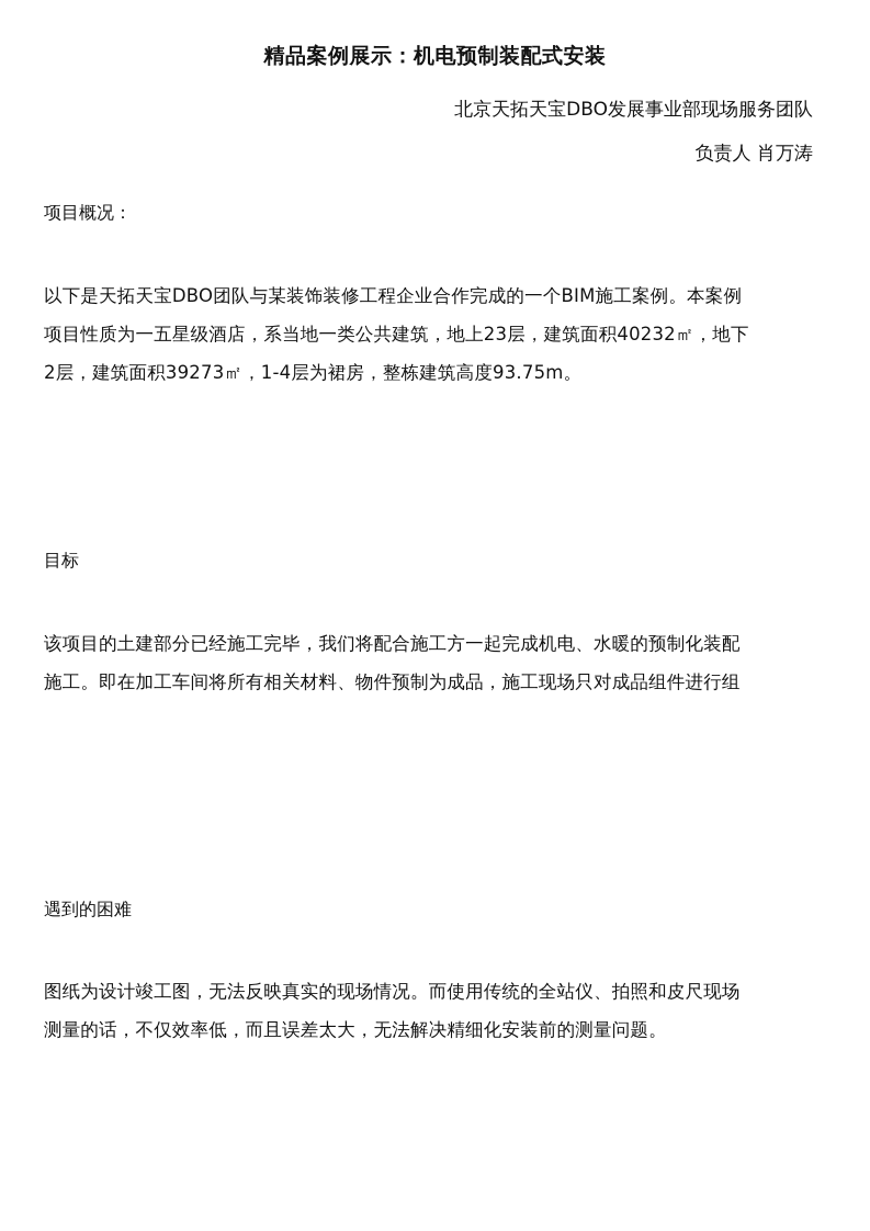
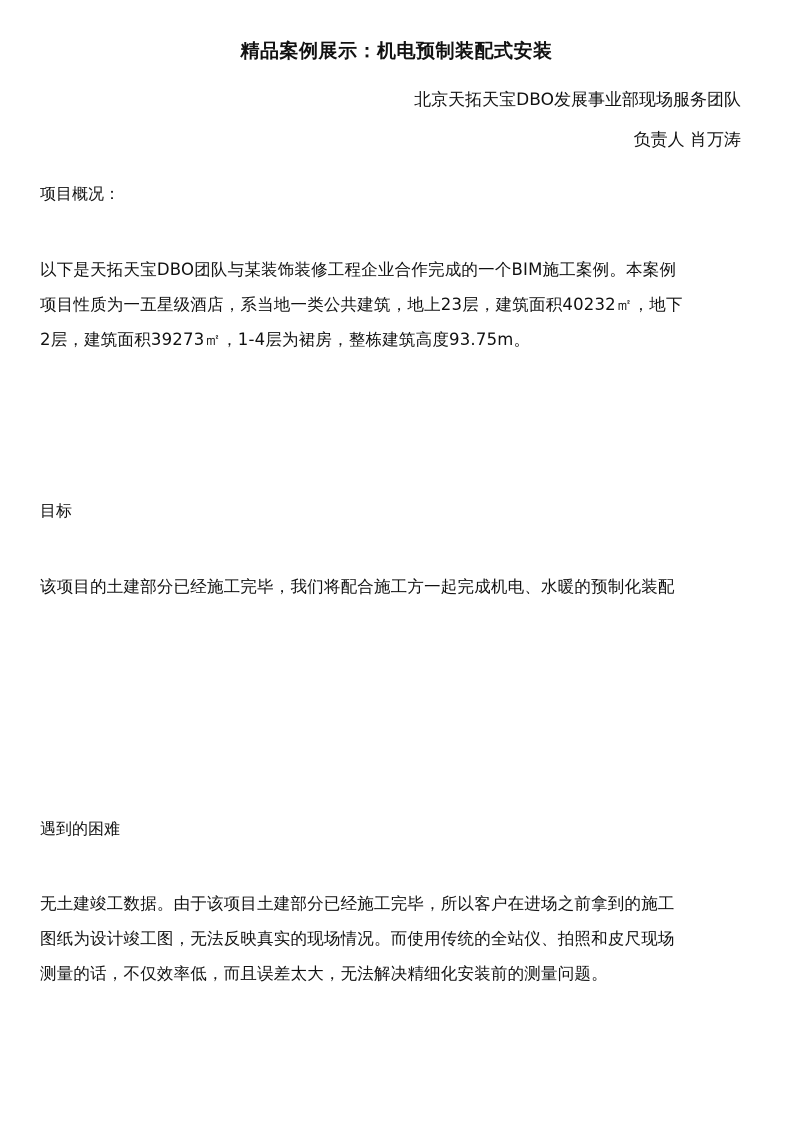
  精品案例展示：机电预制装配式安装
  北京天拓天宝DBO发展事业部现场服务团队
  负责人 肖万涛
  项目概况：
  以下是天拓天宝DBO团队与某装饰装修工程企业合作完成的一个BIM施工案例。本案例
  项目性质为一五星级酒店，系当地一类公共建筑，地上23层，建筑面积40232㎡，地下
  2层，建筑面积39273㎡，1-4层为裙房，整栋建筑高度93.75m。
  目标
  该项目的土建部分已经施工完毕，我们将配合施工方一起完成机电、水暖的预制化装配
- 施工。即在加工车间将所有相关材料、物件预制为成品，施工现场只对成品组件进行组
  遇到的困难
+ 无土建竣工数据。由于该项目土建部分已经施工完毕，所以客户在进场之前拿到的施工
  图纸为设计竣工图，无法反映真实的现场情况。而使用传统的全站仪、拍照和皮尺现场
  测量的话，不仅效率低，而且误差太大，无法解决精细化安装前的测量问题。
